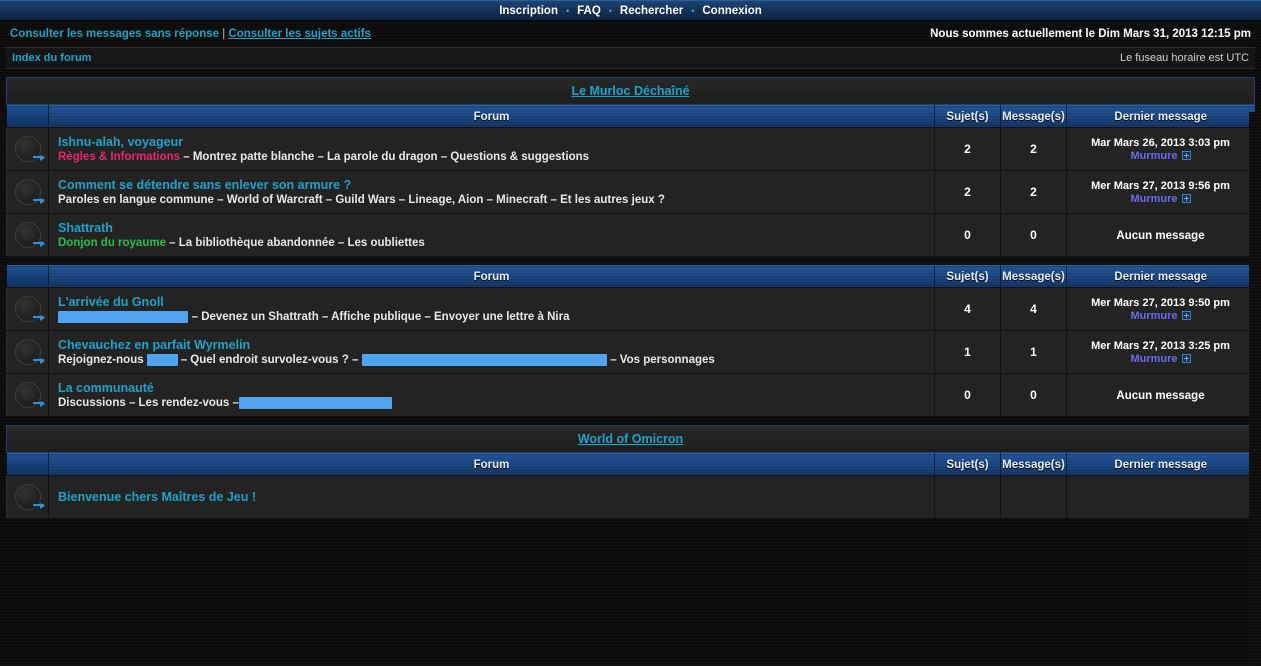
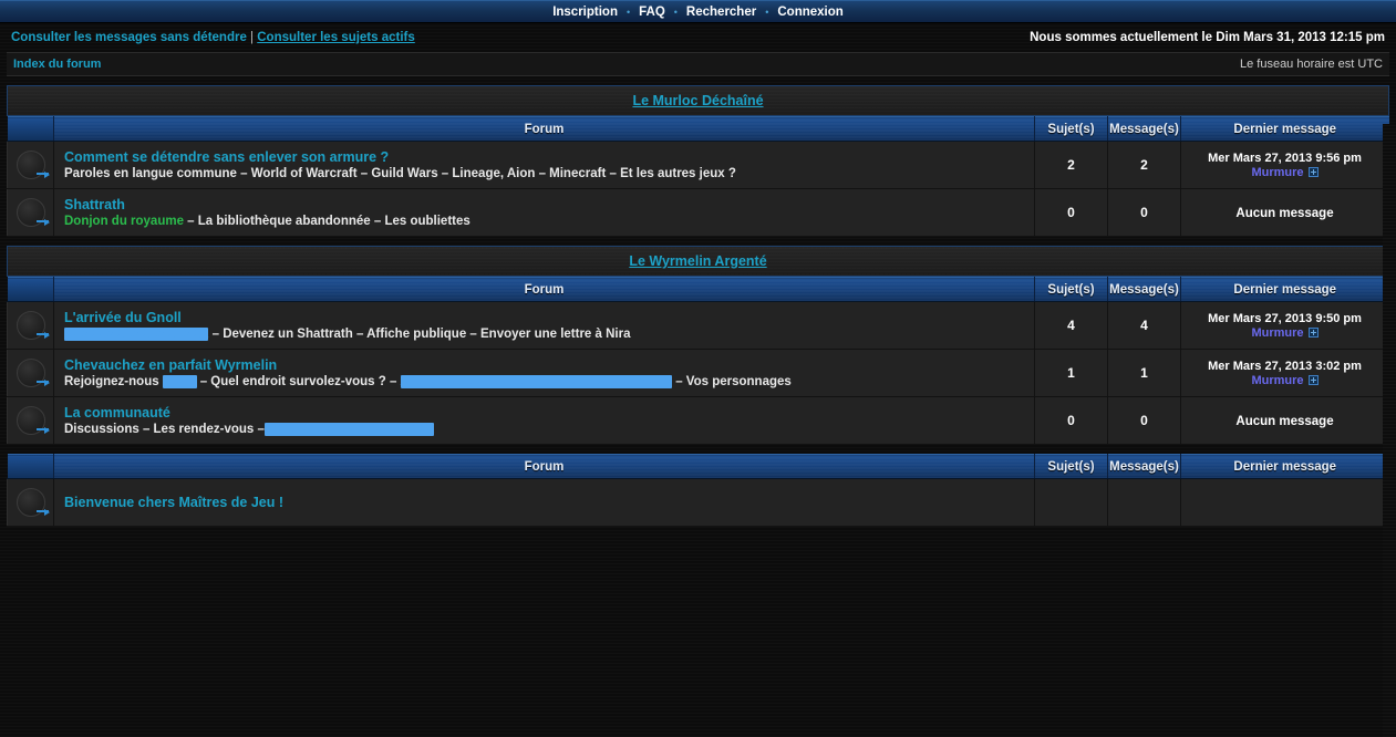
  Inscription
  •
  FAQ
  •
  Rechercher
  •
  Connexion
- Consulter les messages sans réponse | Consulter les sujets actifs
+ Consulter les messages sans détendre | Consulter les sujets actifs
  Nous sommes actuellement le Dim Mars 31, 2013 12:15 pm
  Index du forum
  Le fuseau horaire est UTC
  Le Murloc Déchaîné
  	Forum	Sujet(s)	Message(s)	Dernier message
- 	Ishnu-alah, voyageurRègles & Informations – Montrez patte blanche – La parole du dragon – Questions & suggestions	2	2	Mar Mars 26, 2013 3:03 pmMurmure
  	Comment se détendre sans enlever son armure ?Paroles en langue commune – World of Warcraft – Guild Wars – Lineage, Aion – Minecraft – Et les autres jeux ?	2	2	Mer Mars 27, 2013 9:56 pmMurmure
  	ShattrathDonjon du royaume – La bibliothèque abandonnée – Les oubliettes	0	0	Aucun message
+ Le Wyrmelin Argenté
  	Forum	Sujet(s)	Message(s)	Dernier message
  	L'arrivée du GnollXXXXXXXXXXXXXXXXX – Devenez un Shattrath – Affiche publique – Envoyer une lettre à Nira	4	4	Mer Mars 27, 2013 9:50 pmMurmure
- 	Chevauchez en parfait WyrmelinRejoignez-nous XXXX – Quel endroit survolez-vous ? – XXXXXXXXXXXXXXXXXXXXXXXXXXXXXXXX – Vos personnages	1	1	Mer Mars 27, 2013 3:25 pmMurmure
+ 	Chevauchez en parfait WyrmelinRejoignez-nous XXXX – Quel endroit survolez-vous ? – XXXXXXXXXXXXXXXXXXXXXXXXXXXXXXXX – Vos personnages	1	1	Mer Mars 27, 2013 3:02 pmMurmure
  	La communautéDiscussions – Les rendez-vous –XXXXXXXXXXXXXXXXXXXX	0	0	Aucun message
- World of Omicron
  	Forum	Sujet(s)	Message(s)	Dernier message
  	Bienvenue chers Maîtres de Jeu !
